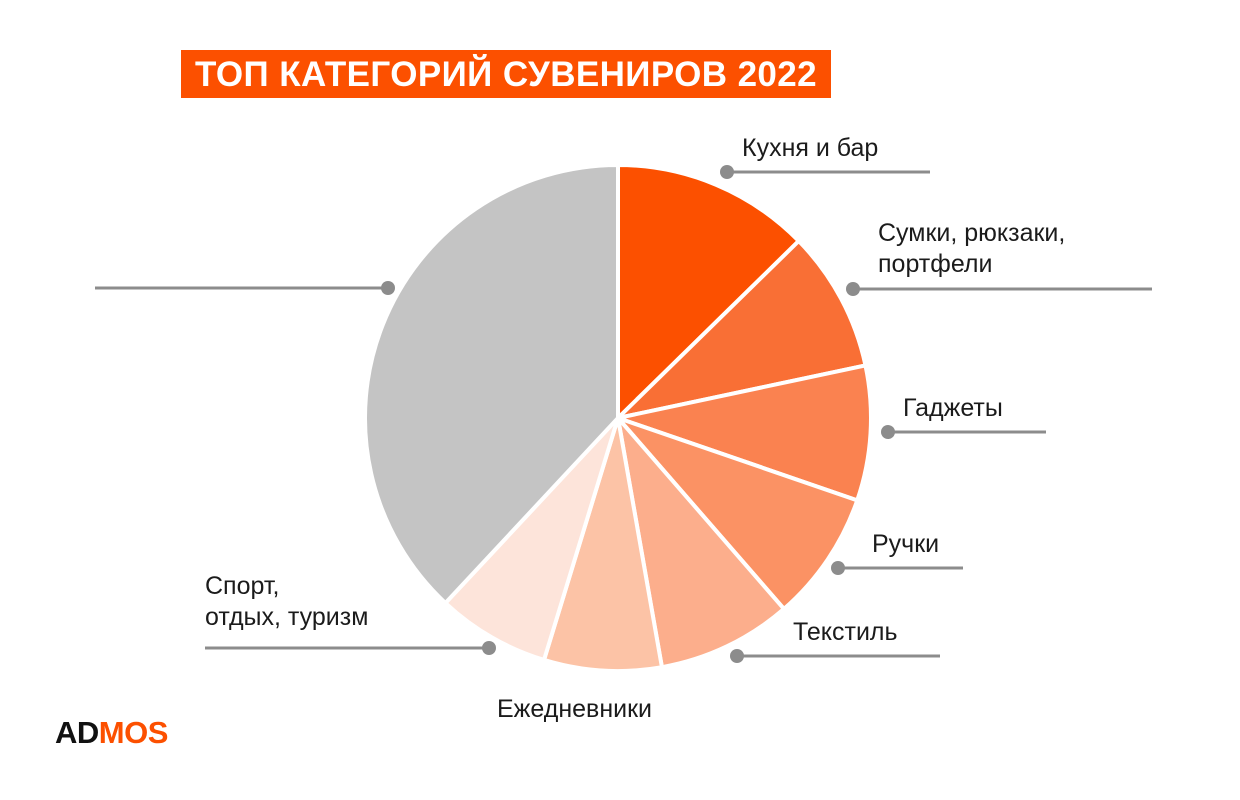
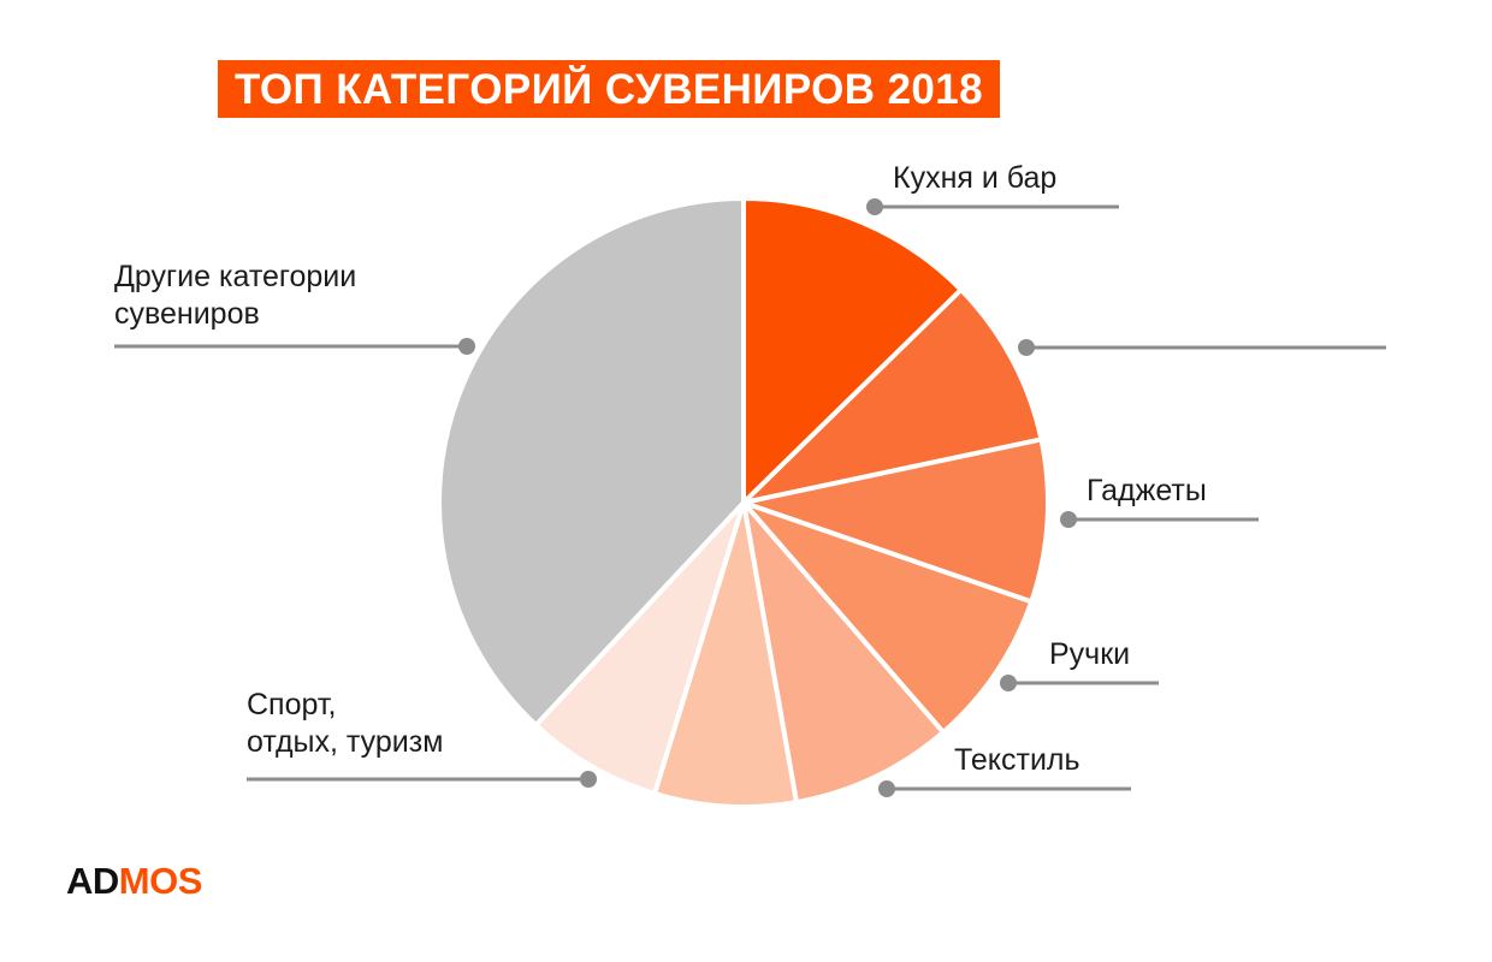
- ТОП КАТЕГОРИЙ СУВЕНИРОВ 2022
+ ТОП КАТЕГОРИЙ СУВЕНИРОВ 2018
  Кухня и бар
- Сумки, рюкзаки,
- портфели
  Гаджеты
  Ручки
  Текстиль
- Ежедневники
  Спорт,
  отдых, туризм
+ Другие категории
+ сувениров
  ADMOS
